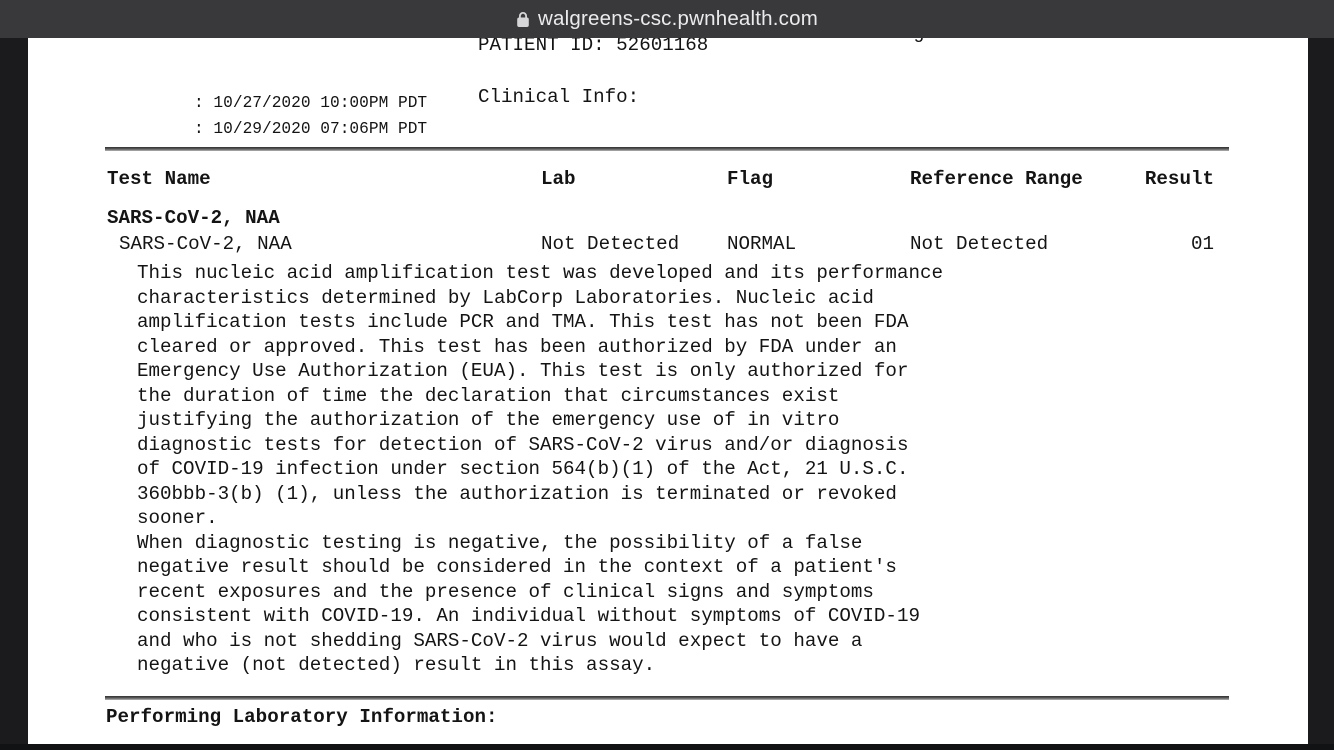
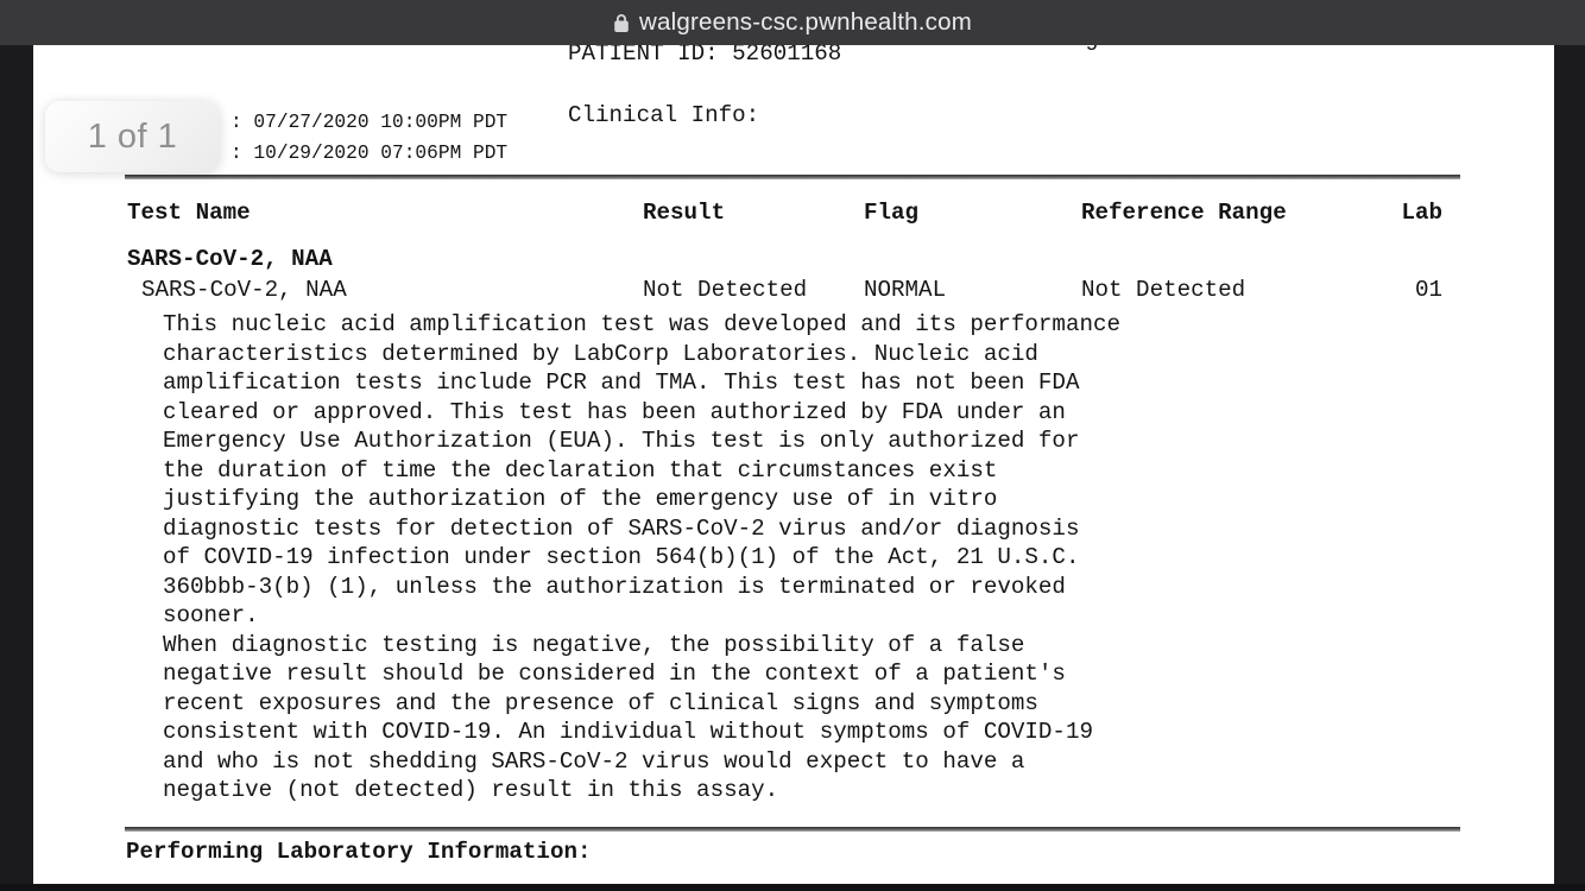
  PATIENT ID: 52601168
- : 10/27/2020 10:00PM PDT
+ : 07/27/2020 10:00PM PDT
  : 10/29/2020 07:06PM PDT
  Clinical Info:
  Test Name
- Lab
+ Result
  Flag
  Reference Range
- Result
+ Lab
  SARS-CoV-2, NAA
  SARS-CoV-2, NAA
  Not Detected
  NORMAL
  Not Detected
  01
  This nucleic acid amplification test was developed and its performance
  characteristics determined by LabCorp Laboratories. Nucleic acid
  amplification tests include PCR and TMA. This test has not been FDA
  cleared or approved. This test has been authorized by FDA under an
  Emergency Use Authorization (EUA). This test is only authorized for
  the duration of time the declaration that circumstances exist
  justifying the authorization of the emergency use of in vitro
  diagnostic tests for detection of SARS-CoV-2 virus and/or diagnosis
  of COVID-19 infection under section 564(b)(1) of the Act, 21 U.S.C.
  360bbb-3(b) (1), unless the authorization is terminated or revoked
  sooner.
  When diagnostic testing is negative, the possibility of a false
  negative result should be considered in the context of a patient's
  recent exposures and the presence of clinical signs and symptoms
  consistent with COVID-19. An individual without symptoms of COVID-19
  and who is not shedding SARS-CoV-2 virus would expect to have a
  negative (not detected) result in this assay.
  Performing Laboratory Information:
+ 1 of 1
  walgreens-csc.pwnhealth.com
